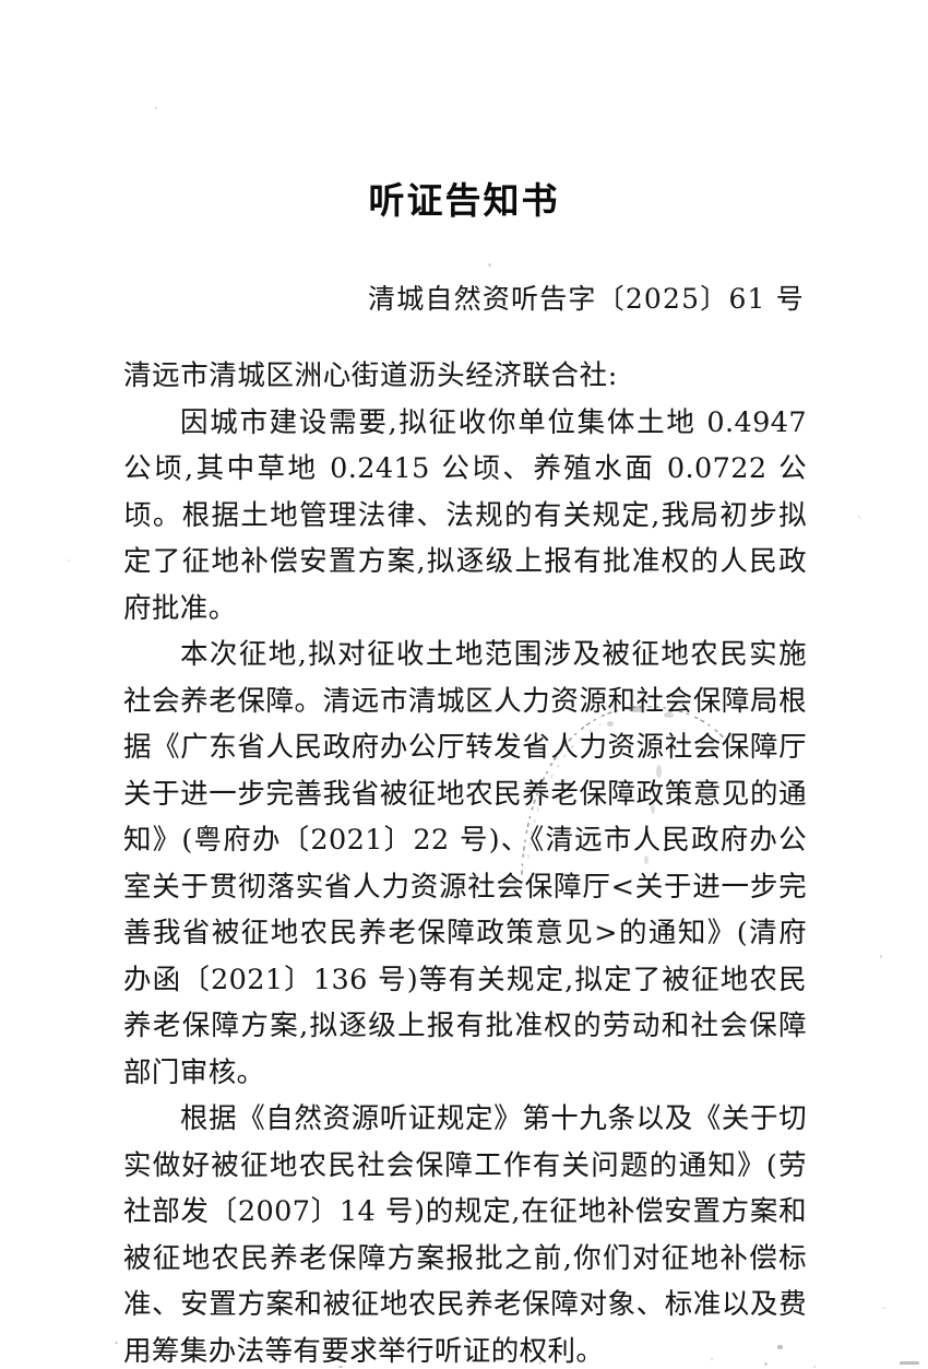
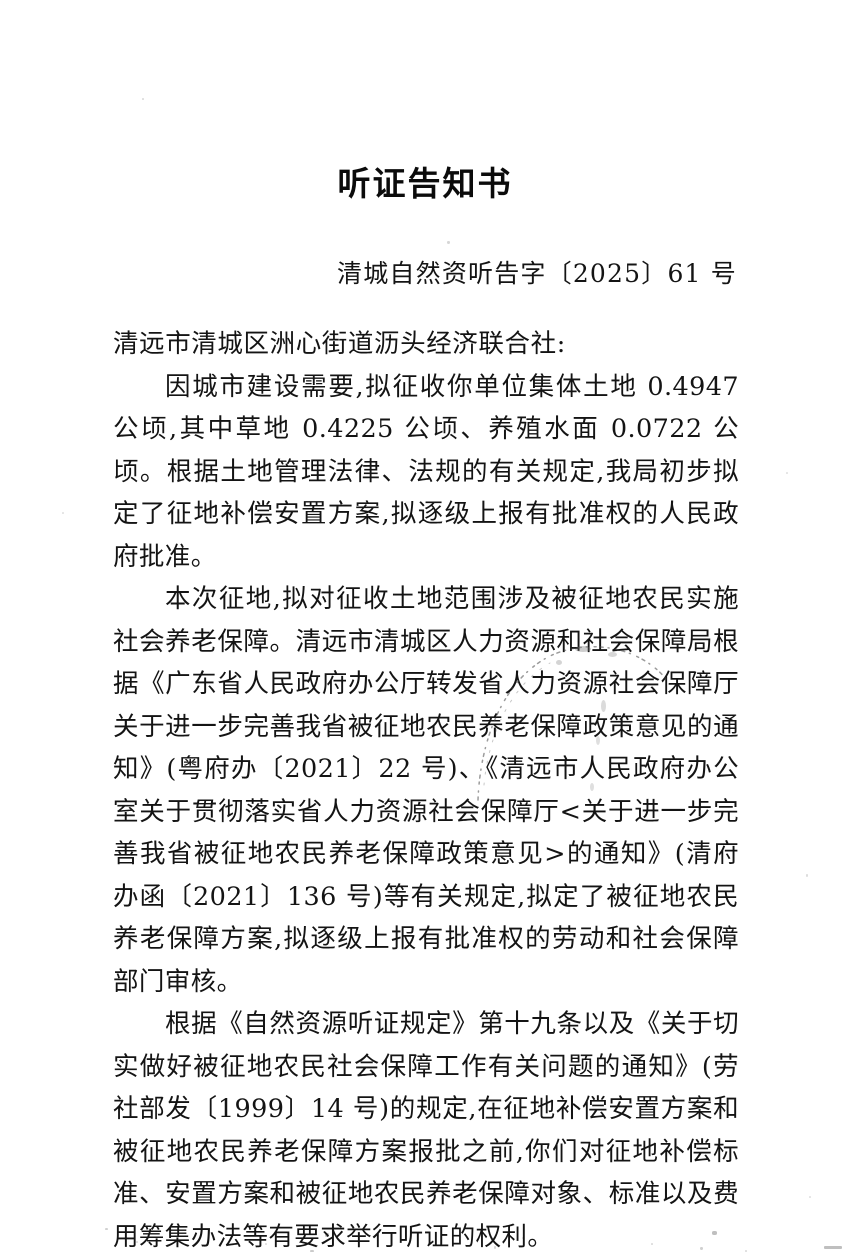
  听证告知书
  清城自然资听告字〔2025〕61 号
  清远市清城区洲心街道沥头经济联合社:
- 因城市建设需要,拟征收你单位集体土地 0.4947 公顷,其中草地 0.2415 公顷、养殖水面 0.0722 公顷。根据土地管理法律、法规的有关规定,我局初步拟定了征地补偿安置方案,拟逐级上报有批准权的人民政府批准。
+ 因城市建设需要,拟征收你单位集体土地 0.4947 公顷,其中草地 0.4225 公顷、养殖水面 0.0722 公顷。根据土地管理法律、法规的有关规定,我局初步拟定了征地补偿安置方案,拟逐级上报有批准权的人民政府批准。
  本次征地,拟对征收土地范围涉及被征地农民实施社会养老保障。清远市清城区人力资源和社会保障局根据《广东省人民政府办公厅转发省人力资源社会保障厅关于进一步完善我省被征地农民养老保障政策意见的通知》(粤府办〔2021〕22 号)、《清远市人民政府办公室关于贯彻落实省人力资源社会保障厅<关于进一步完善我省被征地农民养老保障政策意见>的通知》(清府办函〔2021〕136 号)等有关规定,拟定了被征地农民养老保障方案,拟逐级上报有批准权的劳动和社会保障部门审核。
- 根据《自然资源听证规定》第十九条以及《关于切实做好被征地农民社会保障工作有关问题的通知》(劳社部发〔2007〕14 号)的规定,在征地补偿安置方案和被征地农民养老保障方案报批之前,你们对征地补偿标准、安置方案和被征地农民养老保障对象、标准以及费用筹集办法等有要求举行听证的权利。
+ 根据《自然资源听证规定》第十九条以及《关于切实做好被征地农民社会保障工作有关问题的通知》(劳社部发〔1999〕14 号)的规定,在征地补偿安置方案和被征地农民养老保障方案报批之前,你们对征地补偿标准、安置方案和被征地农民养老保障对象、标准以及费用筹集办法等有要求举行听证的权利。
